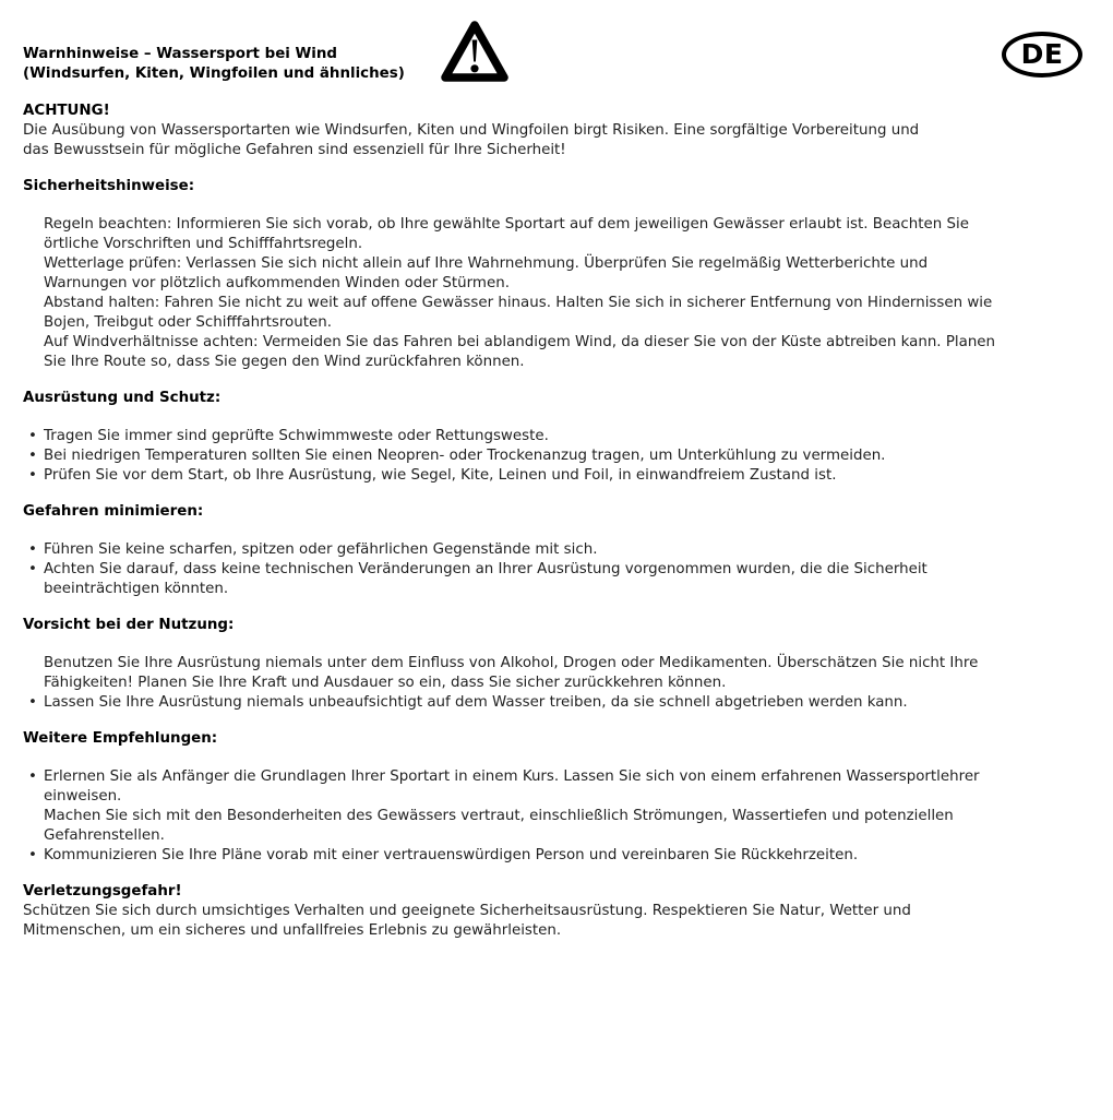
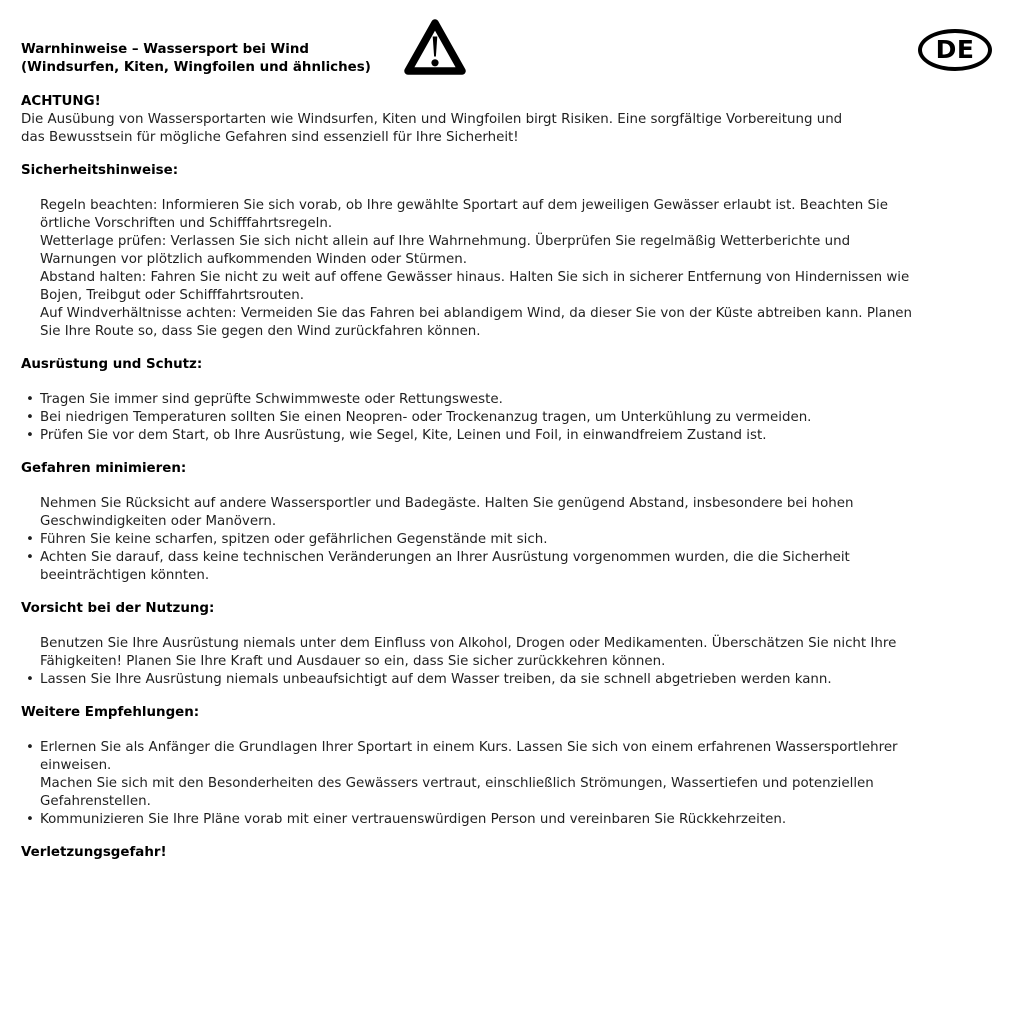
  Warnhinweise – Wassersport bei Wind
  (Windsurfen, Kiten, Wingfoilen und ähnliches)
  DE
  ACHTUNG!
  Die Ausübung von Wassersportarten wie Windsurfen, Kiten und Wingfoilen birgt Risiken. Eine sorgfältige Vorbereitung und
  das Bewusstsein für mögliche Gefahren sind essenziell für Ihre Sicherheit!
  Sicherheitshinweise:
  Regeln beachten: Informieren Sie sich vorab, ob Ihre gewählte Sportart auf dem jeweiligen Gewässer erlaubt ist. Beachten Sie
  örtliche Vorschriften und Schifffahrtsregeln.
  Wetterlage prüfen: Verlassen Sie sich nicht allein auf Ihre Wahrnehmung. Überprüfen Sie regelmäßig Wetterberichte und
  Warnungen vor plötzlich aufkommenden Winden oder Stürmen.
  Abstand halten: Fahren Sie nicht zu weit auf offene Gewässer hinaus. Halten Sie sich in sicherer Entfernung von Hindernissen wie
  Bojen, Treibgut oder Schifffahrtsrouten.
  Auf Windverhältnisse achten: Vermeiden Sie das Fahren bei ablandigem Wind, da dieser Sie von der Küste abtreiben kann. Planen
  Sie Ihre Route so, dass Sie gegen den Wind zurückfahren können.
  Ausrüstung und Schutz:
  •
  Tragen Sie immer sind geprüfte Schwimmweste oder Rettungsweste.
  •
  Bei niedrigen Temperaturen sollten Sie einen Neopren- oder Trockenanzug tragen, um Unterkühlung zu vermeiden.
  •
  Prüfen Sie vor dem Start, ob Ihre Ausrüstung, wie Segel, Kite, Leinen und Foil, in einwandfreiem Zustand ist.
  Gefahren minimieren:
+ Nehmen Sie Rücksicht auf andere Wassersportler und Badegäste. Halten Sie genügend Abstand, insbesondere bei hohen
+ Geschwindigkeiten oder Manövern.
  •
  Führen Sie keine scharfen, spitzen oder gefährlichen Gegenstände mit sich.
  •
  Achten Sie darauf, dass keine technischen Veränderungen an Ihrer Ausrüstung vorgenommen wurden, die die Sicherheit
  beeinträchtigen könnten.
  Vorsicht bei der Nutzung:
  Benutzen Sie Ihre Ausrüstung niemals unter dem Einfluss von Alkohol, Drogen oder Medikamenten. Überschätzen Sie nicht Ihre
  Fähigkeiten! Planen Sie Ihre Kraft und Ausdauer so ein, dass Sie sicher zurückkehren können.
  •
  Lassen Sie Ihre Ausrüstung niemals unbeaufsichtigt auf dem Wasser treiben, da sie schnell abgetrieben werden kann.
  Weitere Empfehlungen:
  •
  Erlernen Sie als Anfänger die Grundlagen Ihrer Sportart in einem Kurs. Lassen Sie sich von einem erfahrenen Wassersportlehrer
  einweisen.
  Machen Sie sich mit den Besonderheiten des Gewässers vertraut, einschließlich Strömungen, Wassertiefen und potenziellen
  Gefahrenstellen.
  •
  Kommunizieren Sie Ihre Pläne vorab mit einer vertrauenswürdigen Person und vereinbaren Sie Rückkehrzeiten.
  Verletzungsgefahr!
- Schützen Sie sich durch umsichtiges Verhalten und geeignete Sicherheitsausrüstung. Respektieren Sie Natur, Wetter und
- Mitmenschen, um ein sicheres und unfallfreies Erlebnis zu gewährleisten.
